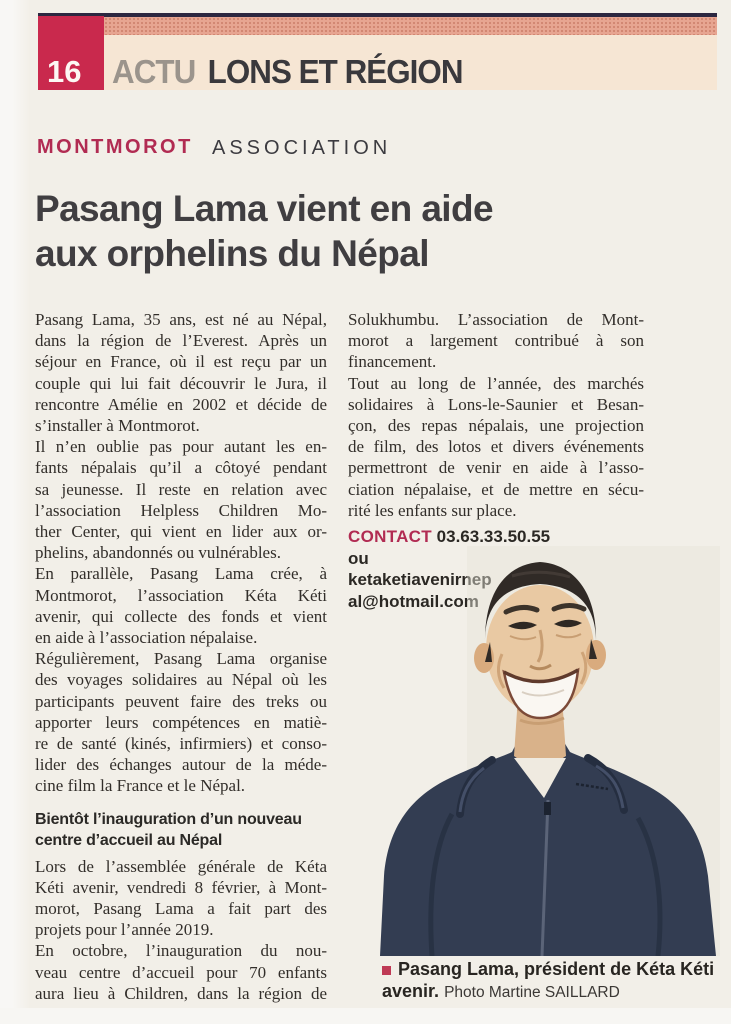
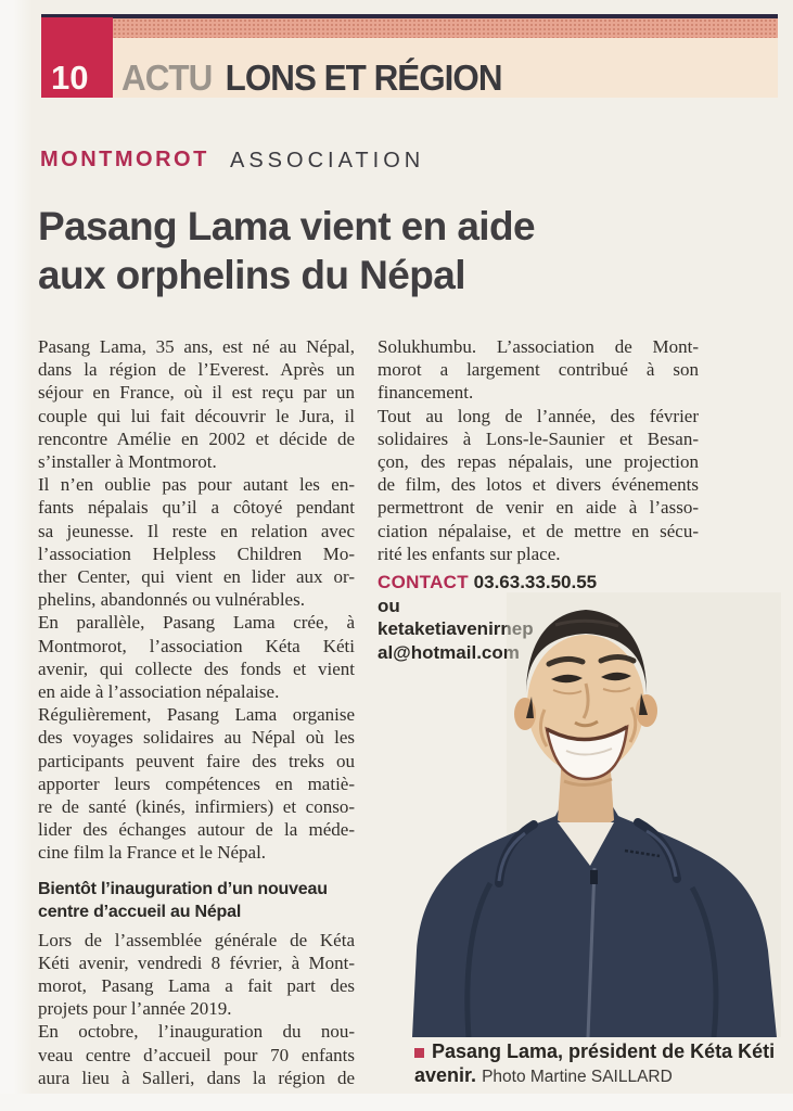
- 16
+ 10
  ACTU
  LONS ET RÉGION
  MONTMOROT
  ASSOCIATION
  Pasang Lama vient en aide
  aux orphelins du Népal
  Pasang Lama, 35 ans, est né au Népal,
  dans la région de l’Everest. Après un
  séjour en France, où il est reçu par un
  couple qui lui fait découvrir le Jura, il
  rencontre Amélie en 2002 et décide de
  s’installer à Montmorot.
  Il n’en oublie pas pour autant les en-
  fants népalais qu’il a côtoyé pendant
  sa jeunesse. Il reste en relation avec
  l’association Helpless Children Mo-
  ther Center, qui vient en lider aux or-
  phelins, abandonnés ou vulnérables.
  En parallèle, Pasang Lama crée, à
  Montmorot, l’association Kéta Kéti
  avenir, qui collecte des fonds et vient
  en aide à l’association népalaise.
  Régulièrement, Pasang Lama organise
  des voyages solidaires au Népal où les
  participants peuvent faire des treks ou
  apporter leurs compétences en matiè-
  re de santé (kinés, infirmiers) et conso-
  lider des échanges autour de la méde-
  cine film la France et le Népal.
  Bientôt l’inauguration d’un nouveau
  centre d’accueil au Népal
  Lors de l’assemblée générale de Kéta
  Kéti avenir, vendredi 8 février, à Mont-
  morot, Pasang Lama a fait part des
  projets pour l’année 2019.
  En octobre, l’inauguration du nou-
  veau centre d’accueil pour 70 enfants
- aura lieu à Children, dans la région de
+ aura lieu à Salleri, dans la région de
  Solukhumbu. L’association de Mont-
  morot a largement contribué à son
  financement.
- Tout au long de l’année, des marchés
+ Tout au long de l’année, des février
  solidaires à Lons-le-Saunier et Besan-
  çon, des repas népalais, une projection
  de film, des lotos et divers événements
  permettront de venir en aide à l’asso-
  ciation népalaise, et de mettre en sécu-
  rité les enfants sur place.
  CONTACT 03.63.33.50.55
  ou
  ketaketiavenirnep
  al@hotmail.com
  Pasang Lama, président de Kéta Kéti avenir. Photo Martine SAILLARD
